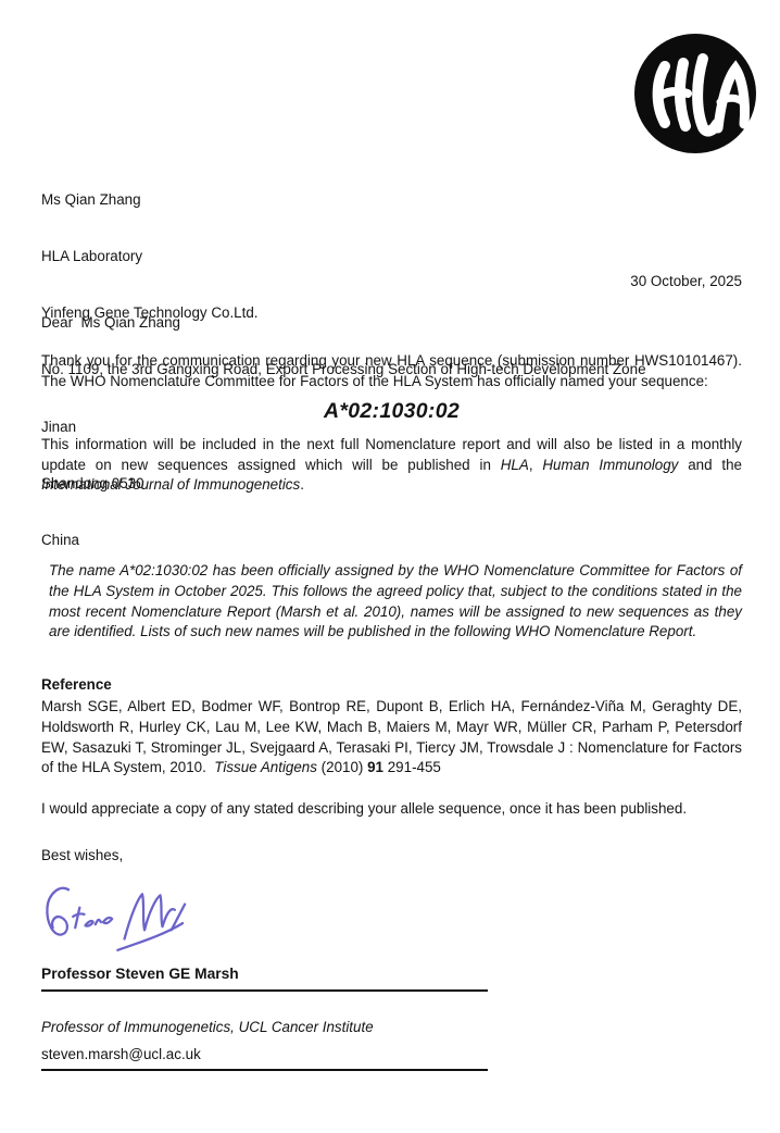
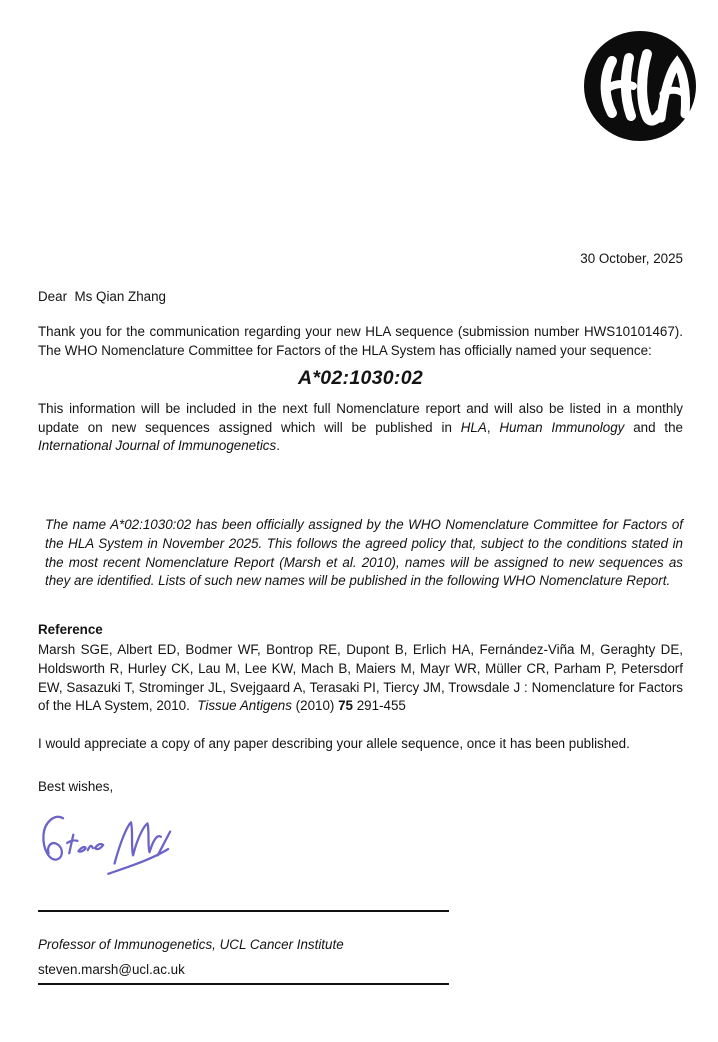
- Ms Qian Zhang
- HLA Laboratory
- Yinfeng Gene Technology Co.Ltd.
- No. 1109, the 3rd Gangxing Road, Export Processing Section of High-tech Development Zone
- Jinan
- Shandong 0530
- China
  30 October, 2025
  Dear Ms Qian Zhang
  Thank you for the communication regarding your new HLA sequence (submission number HWS10101467). The WHO Nomenclature Committee for Factors of the HLA System has officially named your sequence:
  A*02:1030:02
  This information will be included in the next full Nomenclature report and will also be listed in a monthly update on new sequences assigned which will be published in HLA, Human Immunology and the International Journal of Immunogenetics.
- The name A*02:1030:02 has been officially assigned by the WHO Nomenclature Committee for Factors of the HLA System in October 2025. This follows the agreed policy that, subject to the conditions stated in the most recent Nomenclature Report (Marsh et al. 2010), names will be assigned to new sequences as they are identified. Lists of such new names will be published in the following WHO Nomenclature Report.
+ The name A*02:1030:02 has been officially assigned by the WHO Nomenclature Committee for Factors of the HLA System in November 2025. This follows the agreed policy that, subject to the conditions stated in the most recent Nomenclature Report (Marsh et al. 2010), names will be assigned to new sequences as they are identified. Lists of such new names will be published in the following WHO Nomenclature Report.
  Reference
- Marsh SGE, Albert ED, Bodmer WF, Bontrop RE, Dupont B, Erlich HA, Fernández-Viña M, Geraghty DE, Holdsworth R, Hurley CK, Lau M, Lee KW, Mach B, Maiers M, Mayr WR, Müller CR, Parham P, Petersdorf EW, Sasazuki T, Strominger JL, Svejgaard A, Terasaki PI, Tiercy JM, Trowsdale J : Nomenclature for Factors of the HLA System, 2010. Tissue Antigens (2010) 91 291-455
+ Marsh SGE, Albert ED, Bodmer WF, Bontrop RE, Dupont B, Erlich HA, Fernández-Viña M, Geraghty DE, Holdsworth R, Hurley CK, Lau M, Lee KW, Mach B, Maiers M, Mayr WR, Müller CR, Parham P, Petersdorf EW, Sasazuki T, Strominger JL, Svejgaard A, Terasaki PI, Tiercy JM, Trowsdale J : Nomenclature for Factors of the HLA System, 2010. Tissue Antigens (2010) 75 291-455
- I would appreciate a copy of any stated describing your allele sequence, once it has been published.
+ I would appreciate a copy of any paper describing your allele sequence, once it has been published.
  Best wishes,
- Professor Steven GE Marsh
  Professor of Immunogenetics, UCL Cancer Institute
  steven.marsh@ucl.ac.uk
